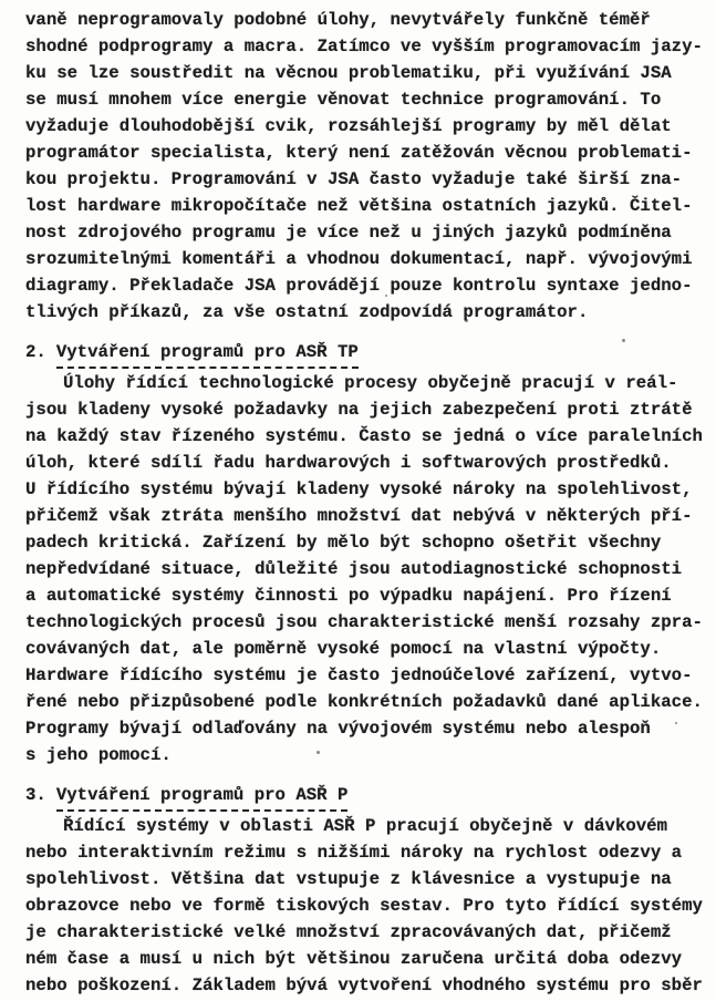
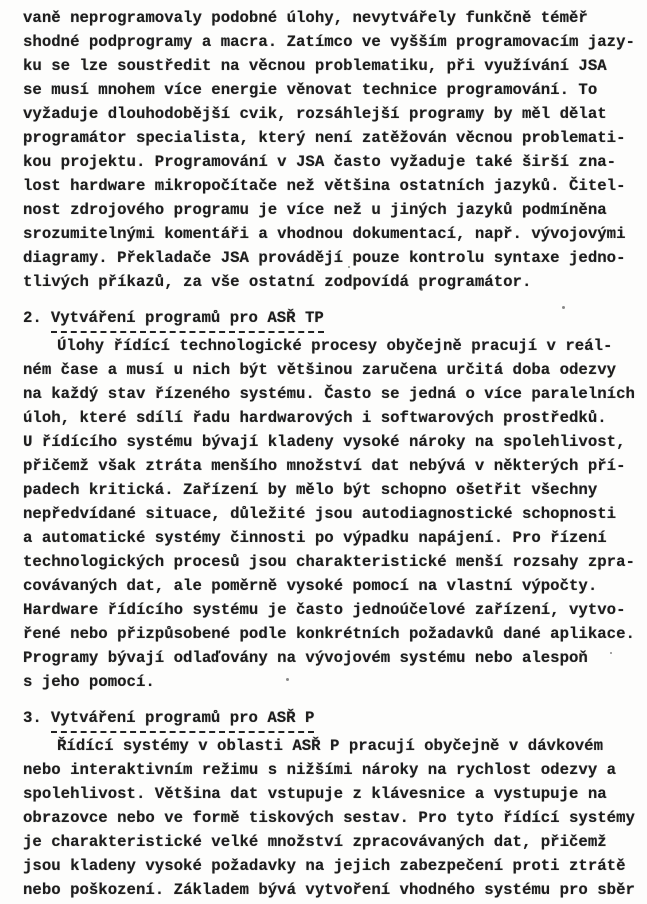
  vaně neprogramovaly podobné úlohy, nevytvářely funkčně téměř
  shodné podprogramy a macra. Zatímco ve vyšším programovacím jazy-
  ku se lze soustředit na věcnou problematiku, při využívání JSA
  se musí mnohem více energie věnovat technice programování. To
  vyžaduje dlouhodobější cvik, rozsáhlejší programy by měl dělat
  programátor specialista, který není zatěžován věcnou problemati-
  kou projektu. Programování v JSA často vyžaduje také širší zna-
  lost hardware mikropočítače než většina ostatních jazyků. Čitel-
  nost zdrojového programu je více než u jiných jazyků podmíněna
  srozumitelnými komentáři a vhodnou dokumentací, např. vývojovými
  diagramy. Překladače JSA provádějí pouze kontrolu syntaxe jedno-
  tlivých příkazů, za vše ostatní zodpovídá programátor.
  2. Vytváření programů pro ASŘ TP
  Úlohy řídící technologické procesy obyčejně pracují v reál-
- jsou kladeny vysoké požadavky na jejich zabezpečení proti ztrátě
+ ném čase a musí u nich být většinou zaručena určitá doba odezvy
  na každý stav řízeného systému. Často se jedná o více paralelních
  úloh, které sdílí řadu hardwarových i softwarových prostředků.
  U řídícího systému bývají kladeny vysoké nároky na spolehlivost,
  přičemž však ztráta menšího množství dat nebývá v některých pří-
  padech kritická. Zařízení by mělo být schopno ošetřit všechny
  nepředvídané situace, důležité jsou autodiagnostické schopnosti
  a automatické systémy činnosti po výpadku napájení. Pro řízení
  technologických procesů jsou charakteristické menší rozsahy zpra-
  covávaných dat, ale poměrně vysoké pomocí na vlastní výpočty.
  Hardware řídícího systému je často jednoúčelové zařízení, vytvo-
  řené nebo přizpůsobené podle konkrétních požadavků dané aplikace.
  Programy bývají odlaďovány na vývojovém systému nebo alespoň
  s jeho pomocí.
  3. Vytváření programů pro ASŘ P
  Řídící systémy v oblasti ASŘ P pracují obyčejně v dávkovém
  nebo interaktivním režimu s nižšími nároky na rychlost odezvy a
  spolehlivost. Většina dat vstupuje z klávesnice a vystupuje na
  obrazovce nebo ve formě tiskových sestav. Pro tyto řídící systémy
  je charakteristické velké množství zpracovávaných dat, přičemž
- ném čase a musí u nich být většinou zaručena určitá doba odezvy
+ jsou kladeny vysoké požadavky na jejich zabezpečení proti ztrátě
  nebo poškození. Základem bývá vytvoření vhodného systému pro sběr
